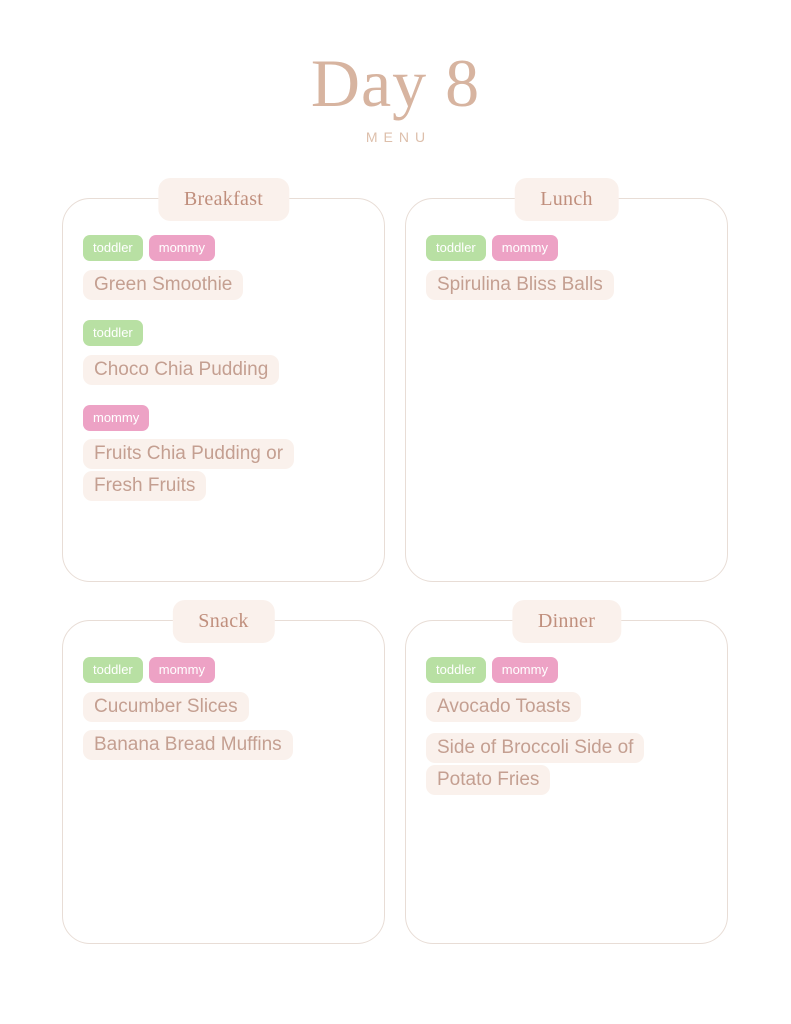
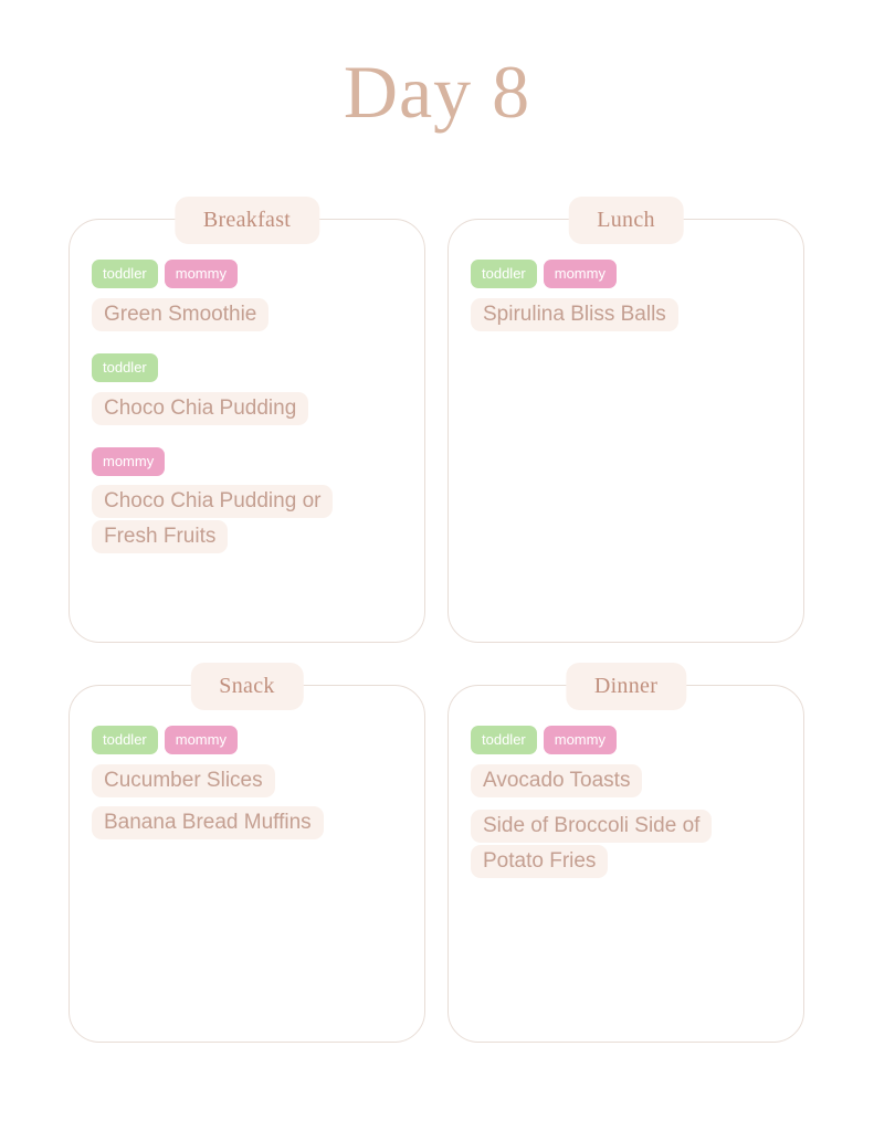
  Day 8
- MENU
  Breakfast
  toddler
  mommy
  Green Smoothie
  toddler
  Choco Chia Pudding
  mommy
- Fruits Chia Pudding or Fresh Fruits
+ Choco Chia Pudding or Fresh Fruits
  Lunch
  toddler
  mommy
  Spirulina Bliss Balls
  Snack
  toddler
  mommy
  Cucumber Slices
  Banana Bread Muffins
  Dinner
  toddler
  mommy
  Avocado Toasts
  Side of Broccoli Side of Potato Fries
